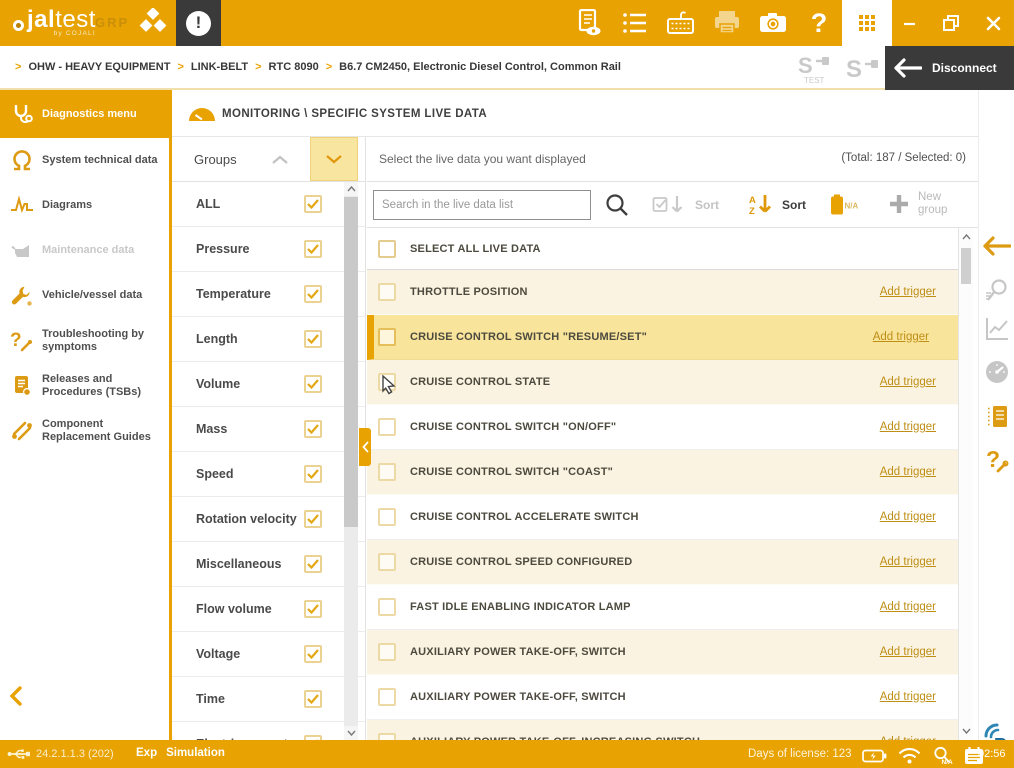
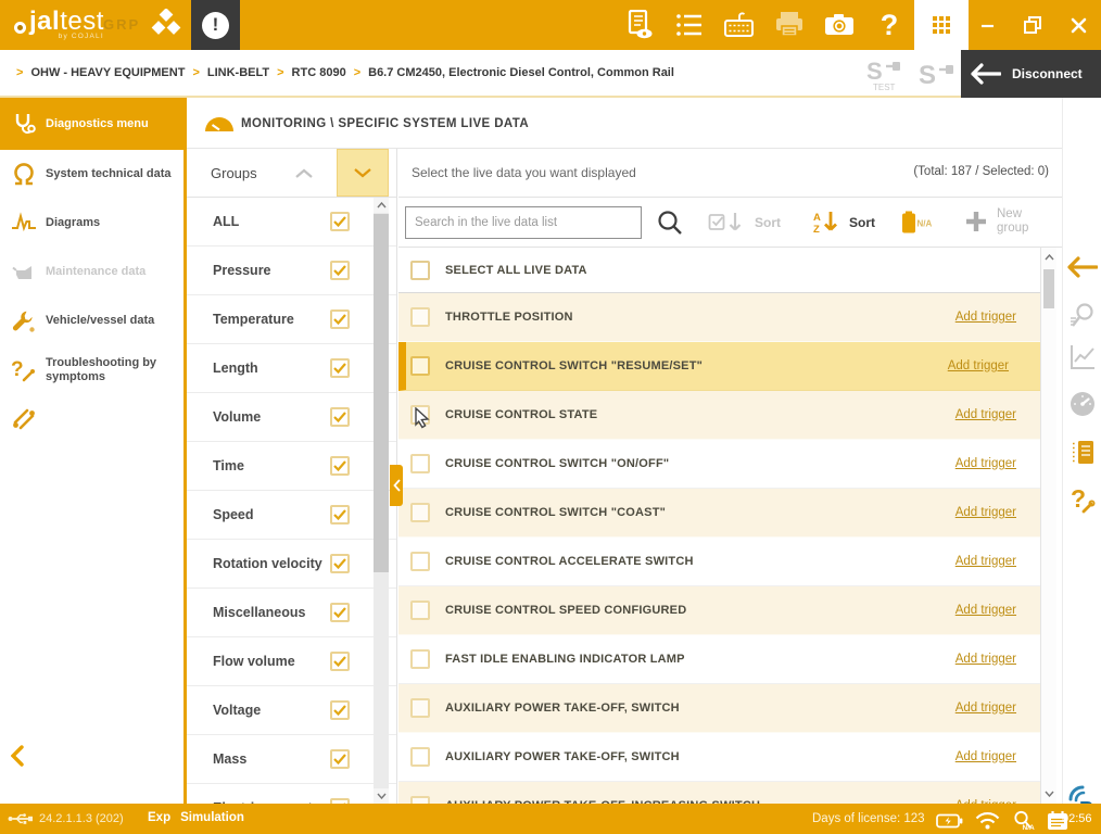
  jaltest
  GRP
  !
  ?
  >
  OHW - HEAVY EQUIPMENT
  >
  LINK-BELT
  >
  RTC 8090
  >
  B6.7 CM2450, Electronic Diesel Control, Common Rail
  S
  TEST
  S
  Disconnect
  Diagnostics menu
  System technical data
  Diagrams
  Maintenance data
  Vehicle/vessel data
  ?
  Troubleshooting by symptoms
- Releases and Procedures (TSBs)
- Component Replacement Guides
  MONITORING \ SPECIFIC SYSTEM LIVE DATA
  Groups
  ALL
  Pressure
  Temperature
  Length
  Volume
- Mass
+ Time
  Speed
  Rotation velocity
  Miscellaneous
  Flow volume
  Voltage
- Time
+ Mass
  Select the live data you want displayed
  (Total: 187 / Selected: 0)
  Search in the live data list
  Sort
  A
  Z
  Sort
  N/A
  New group
  SELECT ALL LIVE DATA
  THROTTLE POSITION
  Add trigger
  CRUISE CONTROL SWITCH "RESUME/SET"
  Add trigger
  CRUISE CONTROL STATE
  Add trigger
  CRUISE CONTROL SWITCH "ON/OFF"
  Add trigger
  CRUISE CONTROL SWITCH "COAST"
  Add trigger
  CRUISE CONTROL ACCELERATE SWITCH
  Add trigger
  CRUISE CONTROL SPEED CONFIGURED
  Add trigger
  FAST IDLE ENABLING INDICATOR LAMP
  Add trigger
  AUXILIARY POWER TAKE-OFF, SWITCH
  Add trigger
  AUXILIARY POWER TAKE-OFF, SWITCH
  Add trigger
  ?
  24.2.1.1.3 (202)
  Exp
  Simulation
  Days of license: 123
  02:56
